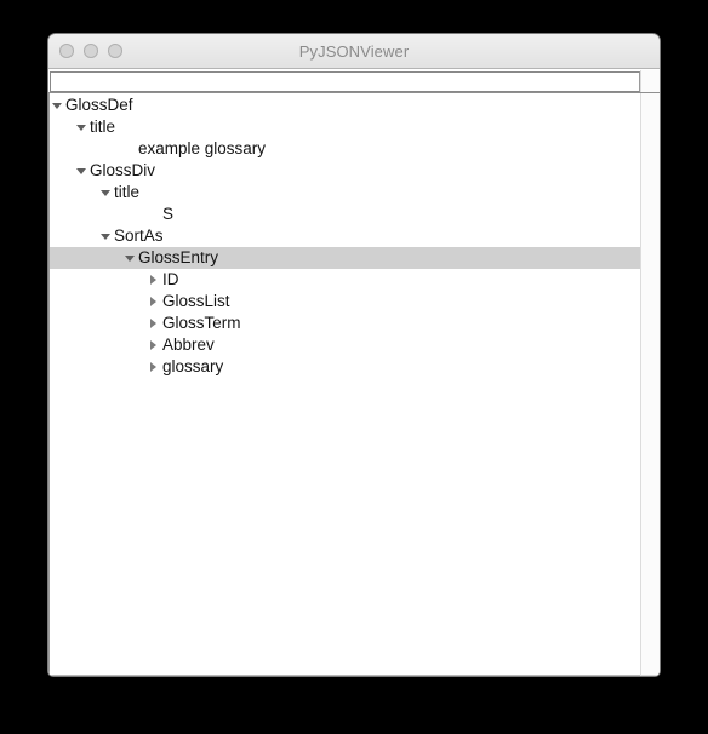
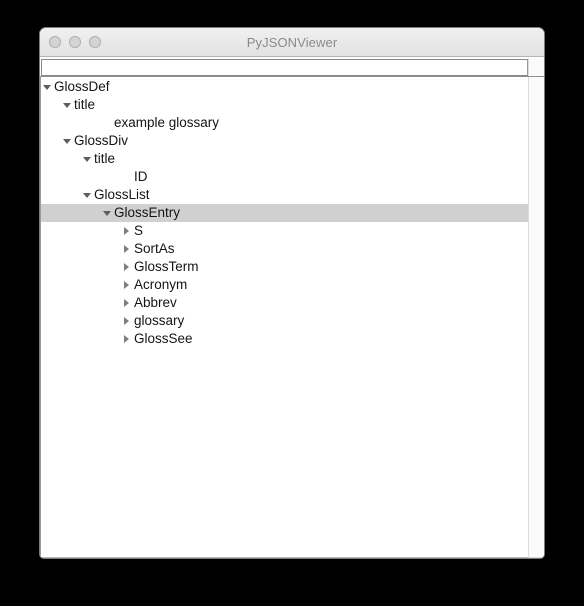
  PyJSONViewer
  GlossDef
  title
  example glossary
  GlossDiv
  title
- S
+ ID
- SortAs
+ GlossList
  GlossEntry
- ID
+ S
- GlossList
+ SortAs
  GlossTerm
+ Acronym
  Abbrev
  glossary
+ GlossSee
